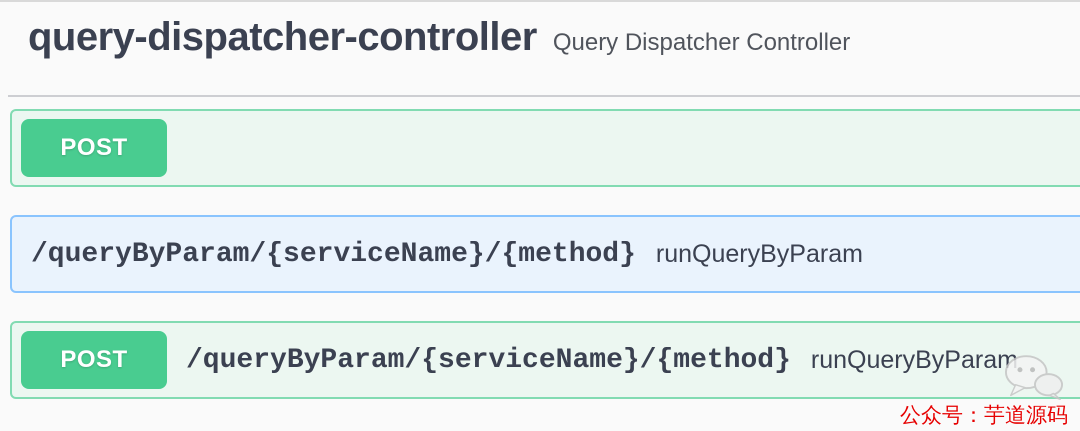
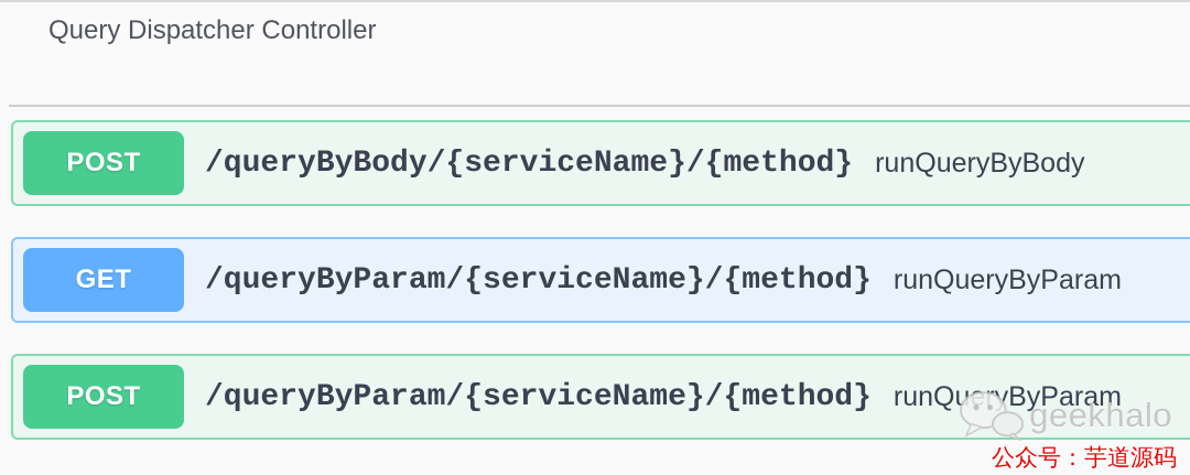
- query-dispatcher-controller
  Query Dispatcher Controller
  POST
+ /queryByBody/{serviceName}/{method}
+ runQueryByBody
+ GET
  /queryByParam/{serviceName}/{method}
  runQueryByParam
  POST
  /queryByParam/{serviceName}/{method}
  runQueryByParam
+ geekhalo
  公众号：芋道源码
